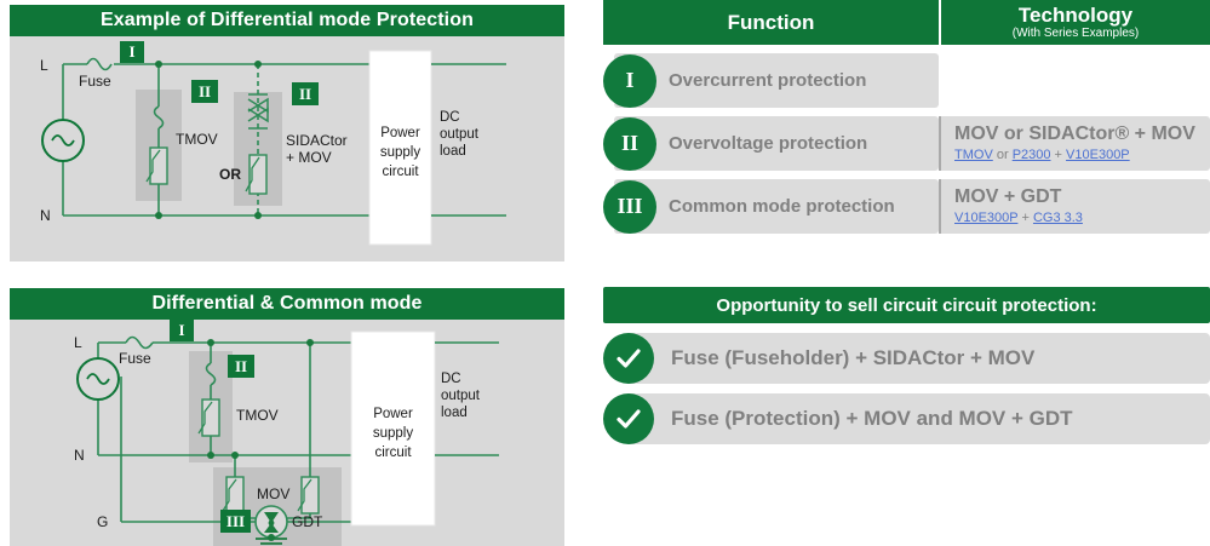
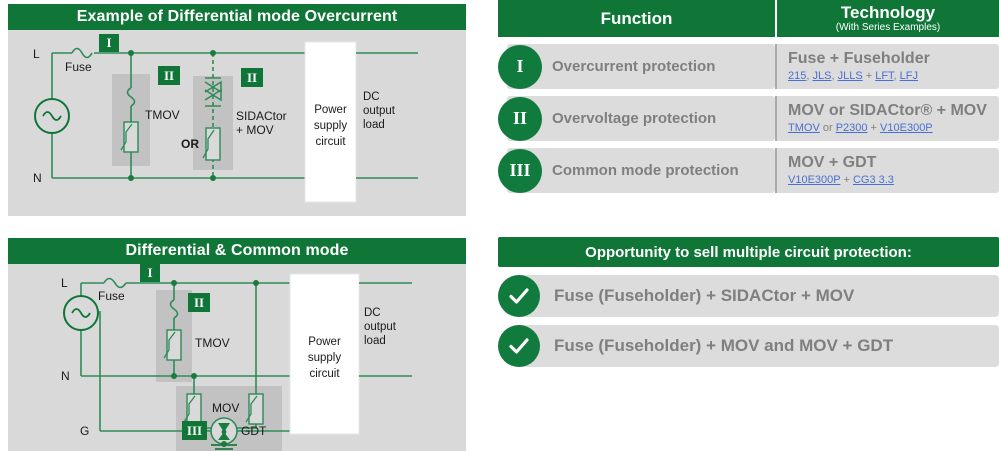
- Example of Differential mode Protection
+ Example of Differential mode Overcurrent
  L
  N
  Fuse
  I
  II
  II
  TMOV
  SIDACtor
  + MOV
  OR
  Power
  supply
  circuit
  DC
  output
  load
  Differential & Common mode
  L
  N
  G
  Fuse
  I
  II
  III
  TMOV
  MOV
  GDT
  Power
  supply
  circuit
  DC
  output
  load
  Function
  Technology
  (With Series Examples)
  I
  Overcurrent protection
+ Fuse + Fuseholder
+ 215, JLS, JLLS + LFT, LFJ
  II
  Overvoltage protection
  MOV or SIDACtor® + MOV
  TMOV or P2300 + V10E300P
  III
  Common mode protection
  MOV + GDT
  V10E300P + CG3 3.3
- Opportunity to sell circuit circuit protection:
+ Opportunity to sell multiple circuit protection:
  Fuse (Fuseholder) + SIDACtor + MOV
- Fuse (Protection) + MOV and MOV + GDT
+ Fuse (Fuseholder) + MOV and MOV + GDT
